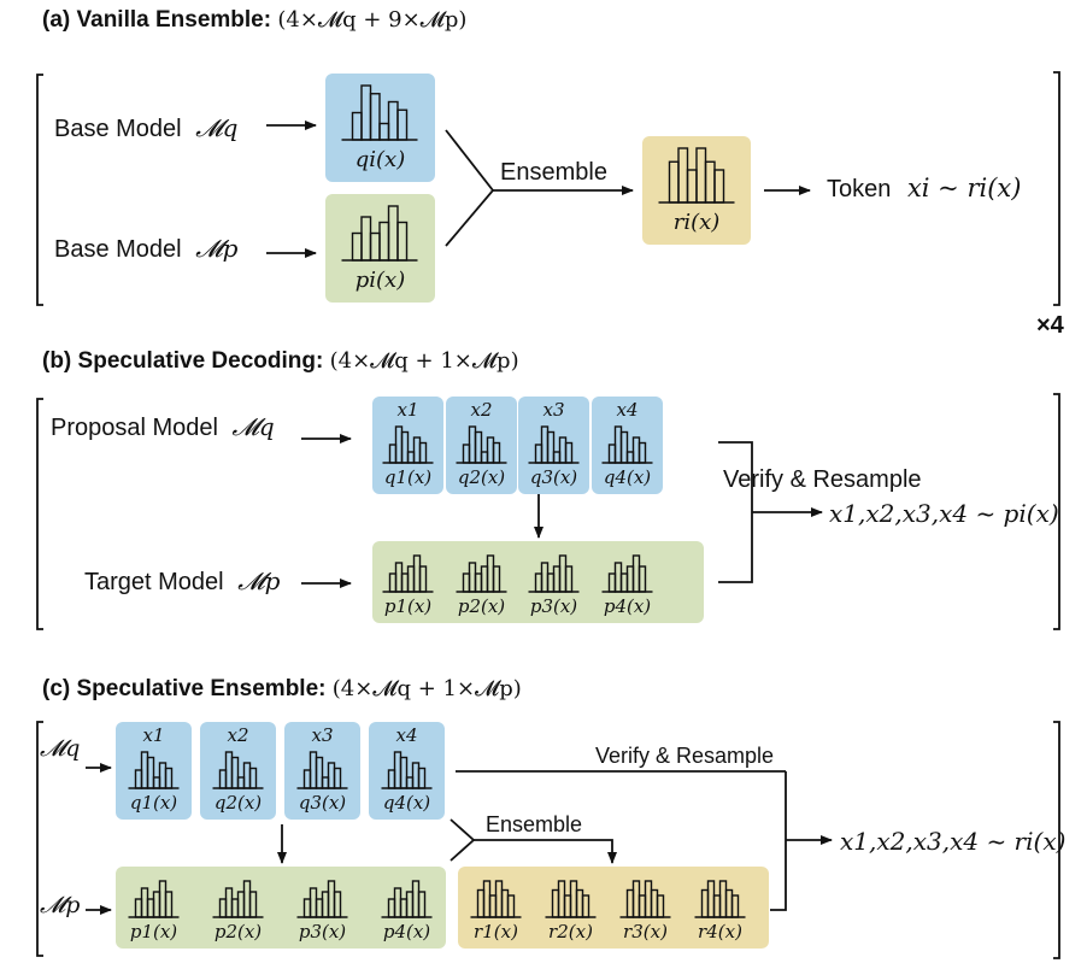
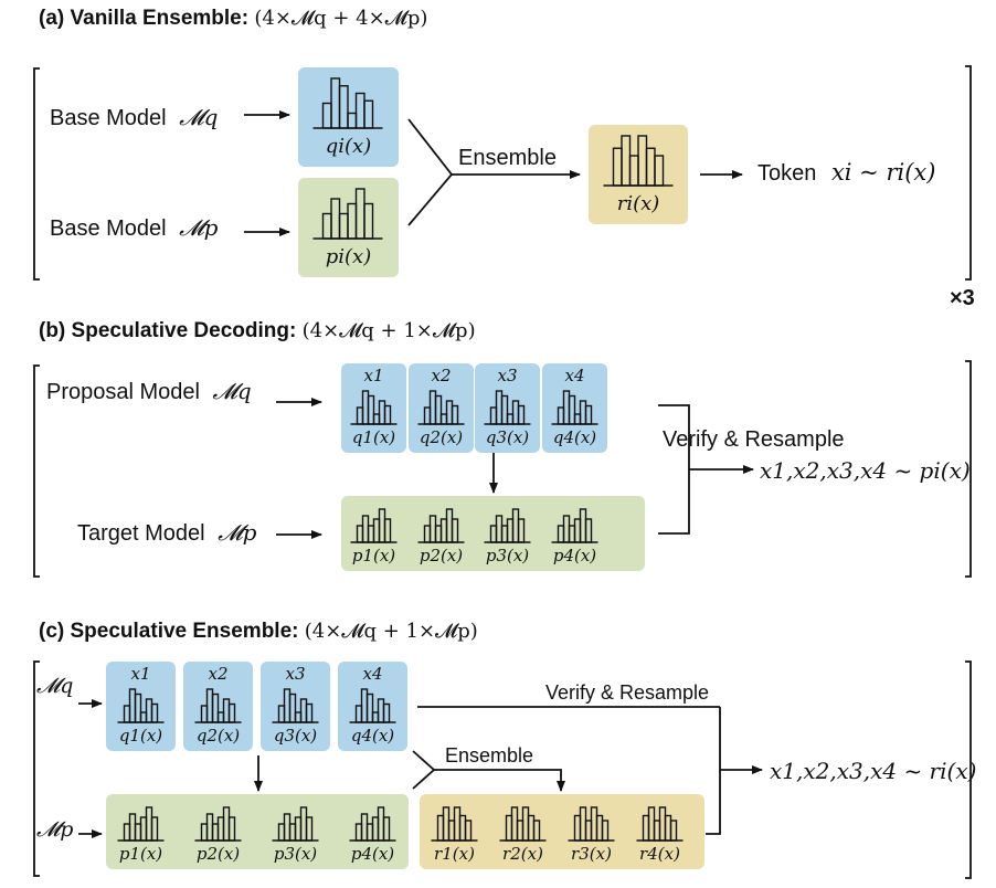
- (a) Vanilla Ensemble: (4×𝓜q + 9×𝓜p)
+ (a) Vanilla Ensemble: (4×𝓜q + 4×𝓜p)
  Base Model 𝓜q
  Base Model 𝓜p
  qi(x)
  pi(x)
  ri(x)
  Ensemble
  Token xi ~ ri(x)
- ×4
+ ×3
  (b) Speculative Decoding: (4×𝓜q + 1×𝓜p)
  Proposal Model 𝓜q
  Target Model 𝓜p
  Verify & Resample
  x1,x2,x3,x4 ~ pi(x)
  (c) Speculative Ensemble: (4×𝓜q + 1×𝓜p)
  𝓜q
  𝓜p
  Verify & Resample
  Ensemble
  x1,x2,x3,x4 ~ ri(x)
  x1
  q1(x)
  p1(x)
  x1
  q1(x)
  p1(x)
  r1(x)
  x2
  q2(x)
  p2(x)
  x2
  q2(x)
  p2(x)
  r2(x)
  x3
  q3(x)
  p3(x)
  x3
  q3(x)
  p3(x)
  r3(x)
  x4
  q4(x)
  p4(x)
  x4
  q4(x)
  p4(x)
  r4(x)
